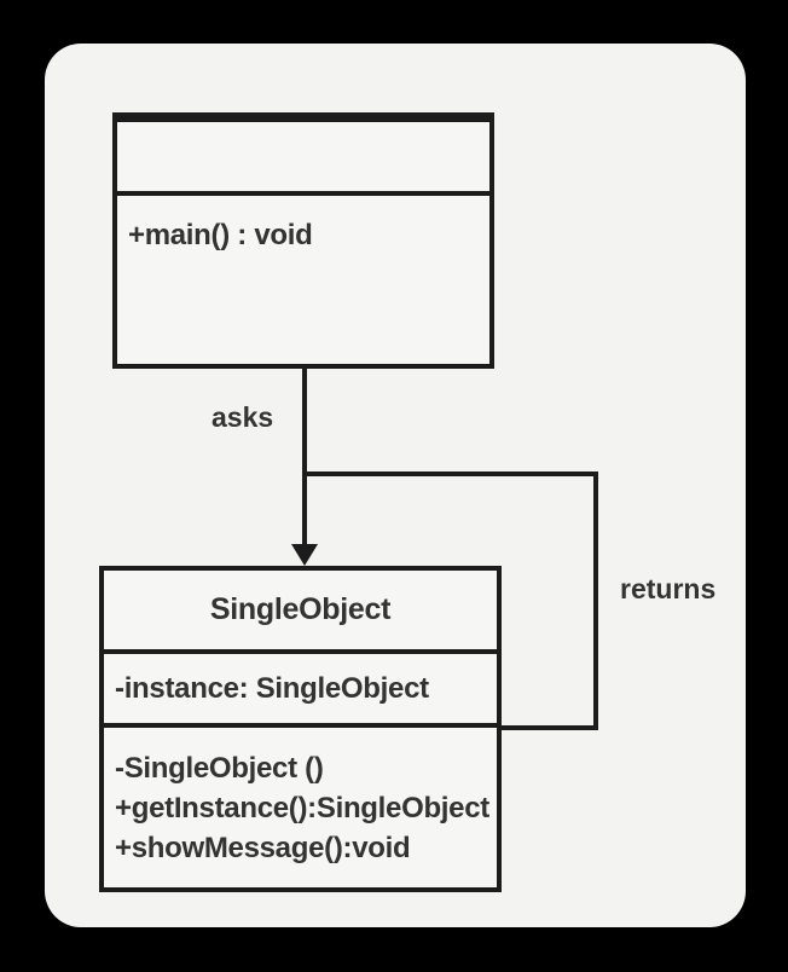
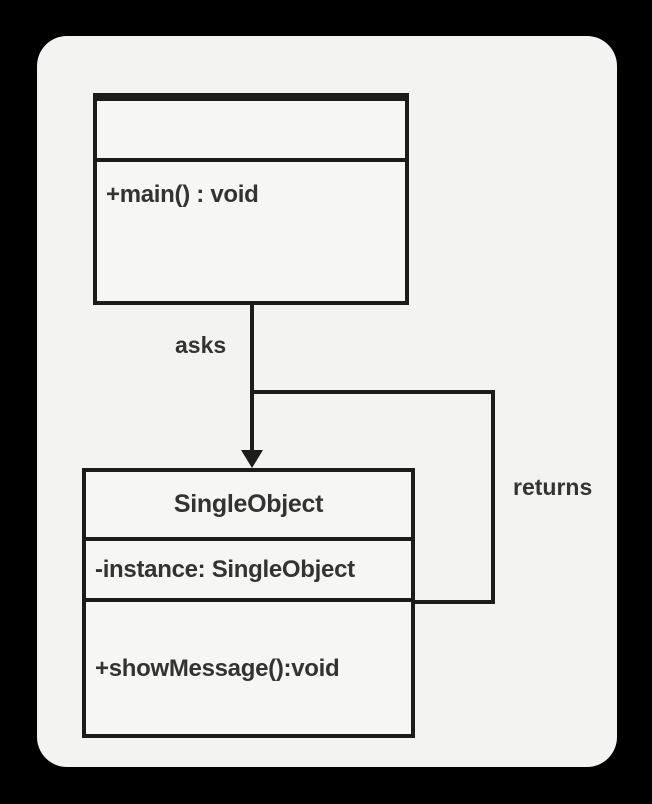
  +main() : void
  asks
  returns
  SingleObject
  -instance: SingleObject
- -SingleObject ()
- +getInstance():SingleObject
  +showMessage():void
